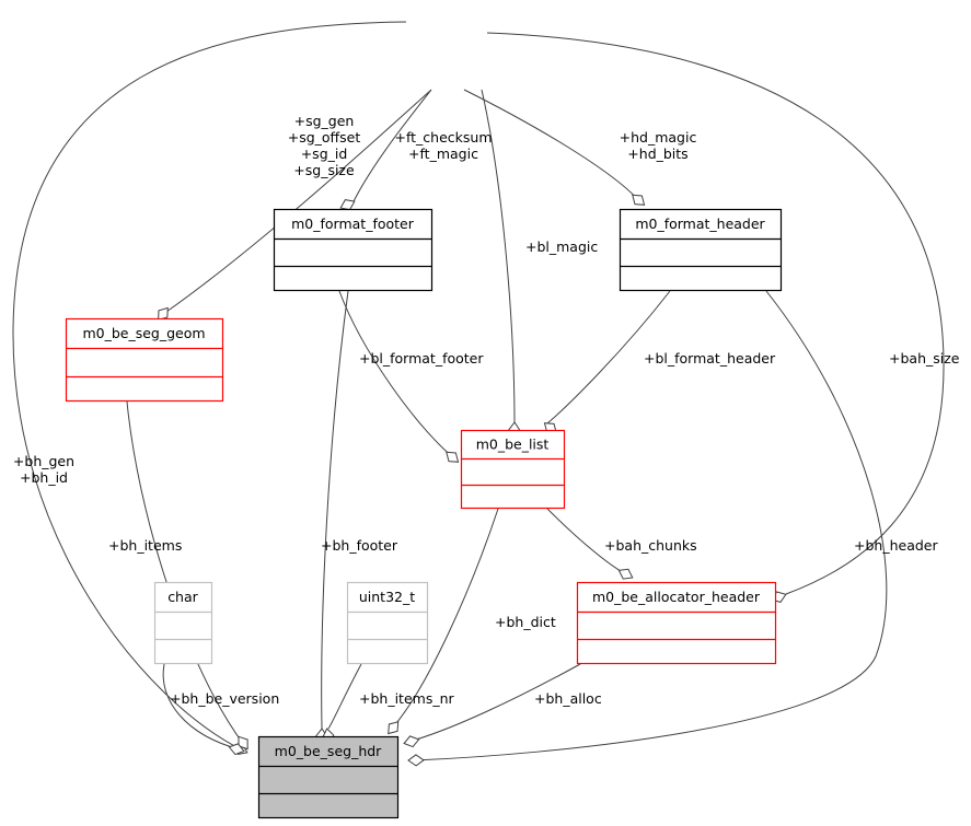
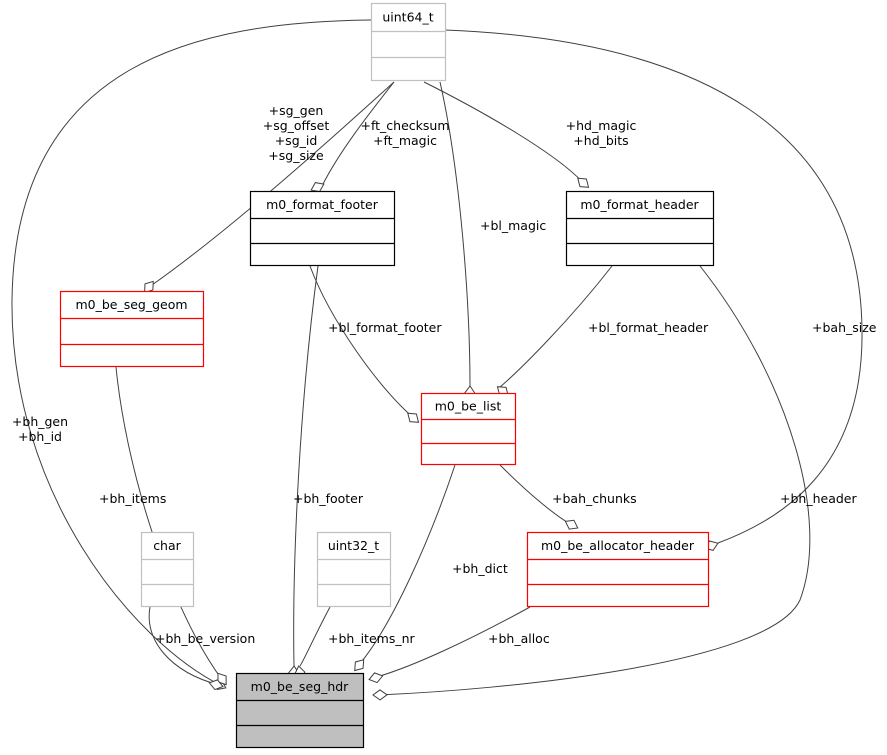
+ uint64_t
  m0_format_footer
  m0_format_header
  m0_be_seg_geom
  m0_be_list
  char
  uint32_t
  m0_be_allocator_header
  m0_be_seg_hdr
  +sg_gen +sg_offset +sg_id +sg_size
  +ft_checksum +ft_magic
  +hd_magic +hd_bits
  +bl_magic
  +bl_format_footer
  +bl_format_header
  +bah_size
  +bh_gen +bh_id
  +bh_items
  +bh_footer
  +bah_chunks
  +bh_header
  +bh_dict
  +bh_be_version
  +bh_items_nr
  +bh_alloc
